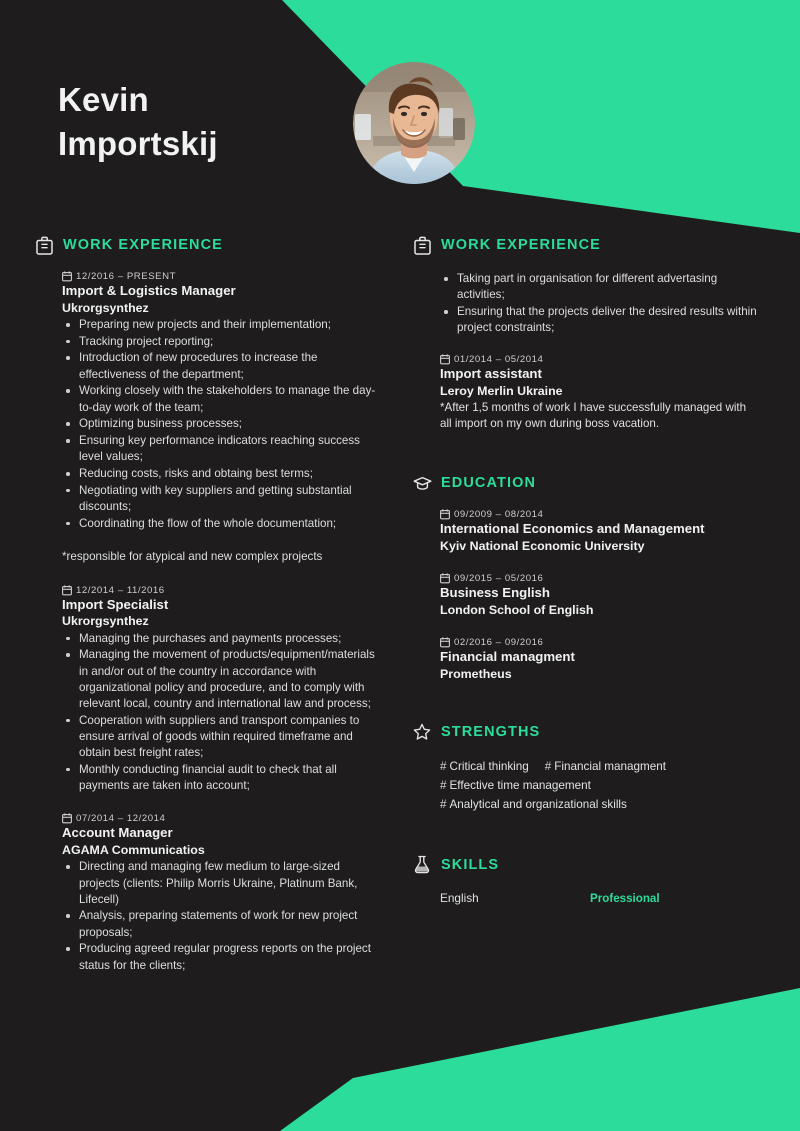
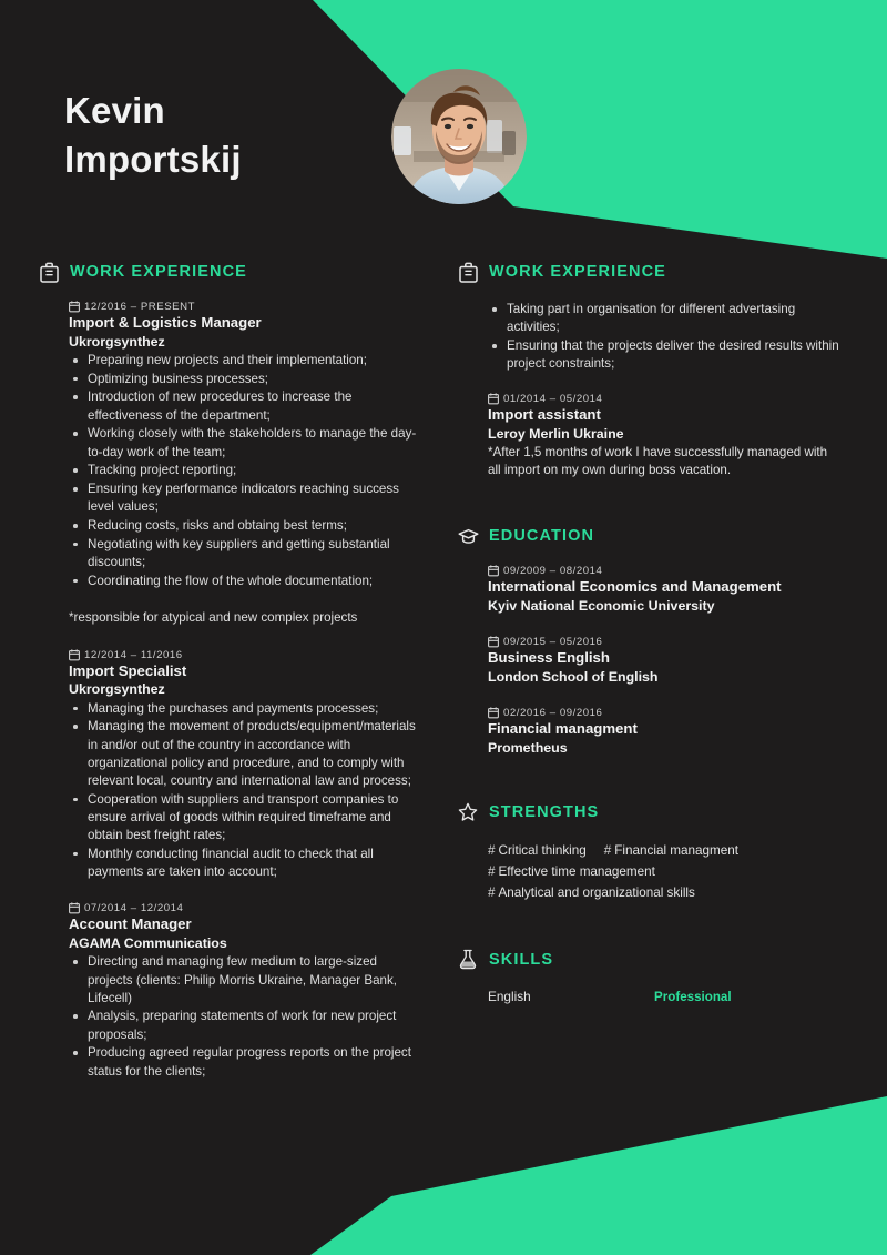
  Kevin
  Importskij
  WORK EXPERIENCE
  12/2016 – PRESENT
  Import & Logistics Manager
  Ukrorgsynthez
  Preparing new projects and their implementation;
- Tracking project reporting;
+ Optimizing business processes;
  Introduction of new procedures to increase the effectiveness of the department;
  Working closely with the stakeholders to manage the day-to-day work of the team;
- Optimizing business processes;
+ Tracking project reporting;
  Ensuring key performance indicators reaching success level values;
  Reducing costs, risks and obtaing best terms;
  Negotiating with key suppliers and getting substantial discounts;
  Coordinating the flow of the whole documentation;
  *responsible for atypical and new complex projects
  12/2014 – 11/2016
  Import Specialist
  Ukrorgsynthez
  Managing the purchases and payments processes;
  Managing the movement of products/equipment/materials in and/or out of the country in accordance with organizational policy and procedure, and to comply with relevant local, country and international law and process;
  Cooperation with suppliers and transport companies to ensure arrival of goods within required timeframe and obtain best freight rates;
  Monthly conducting financial audit to check that all payments are taken into account;
  07/2014 – 12/2014
  Account Manager
  AGAMA Communicatios
- Directing and managing few medium to large-sized projects (clients: Philip Morris Ukraine, Platinum Bank, Lifecell)
+ Directing and managing few medium to large-sized projects (clients: Philip Morris Ukraine, Manager Bank, Lifecell)
  Analysis, preparing statements of work for new project proposals;
  Producing agreed regular progress reports on the project status for the clients;
  WORK EXPERIENCE
  Taking part in organisation for different advertasing activities;
  Ensuring that the projects deliver the desired results within project constraints;
  01/2014 – 05/2014
  Import assistant
  Leroy Merlin Ukraine
  *After 1,5 months of work I have successfully managed with all import on my own during boss vacation.
  EDUCATION
  09/2009 – 08/2014
  International Economics and Management
  Kyiv National Economic University
  09/2015 – 05/2016
  Business English
  London School of English
  02/2016 – 09/2016
  Financial managment
  Prometheus
  STRENGTHS
  # Critical thinking # Financial managment
  # Effective time management
  # Analytical and organizational skills
  SKILLS
  English
  Professional
